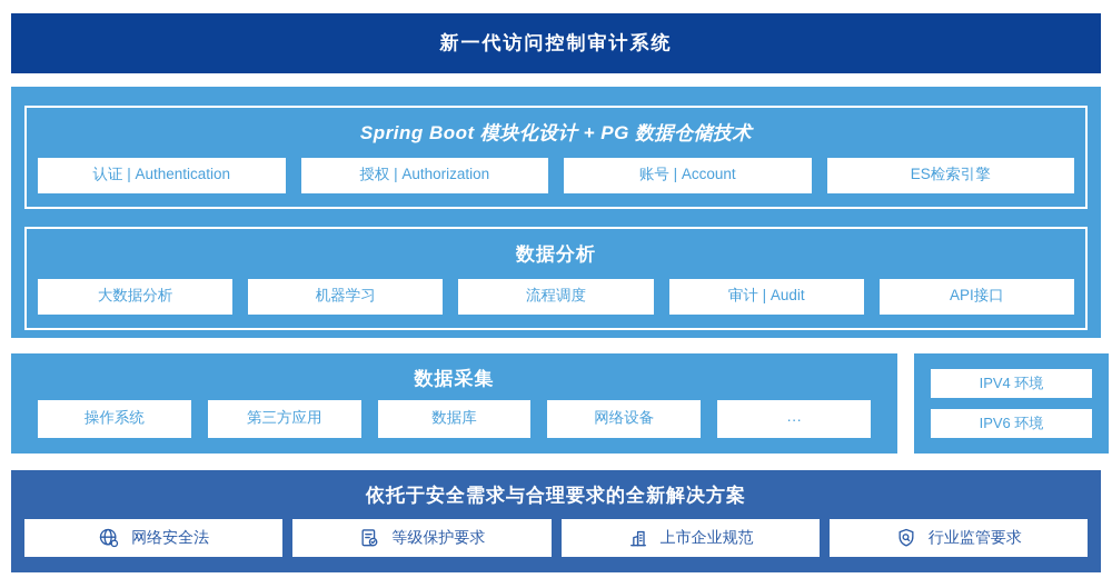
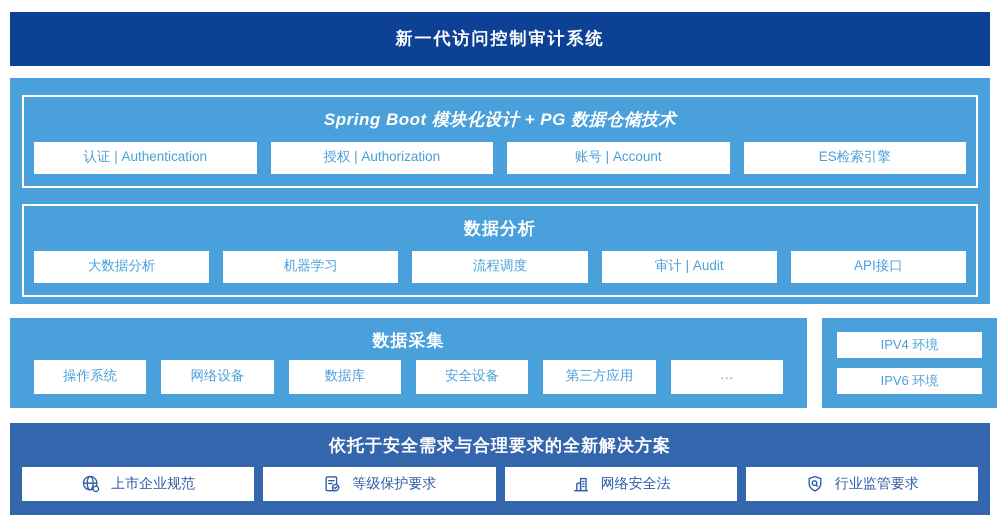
  新一代访问控制审计系统
  Spring Boot 模块化设计 + PG 数据仓储技术
  认证 | Authentication
  授权 | Authorization
  账号 | Account
  ES检索引擎
  数据分析
  大数据分析
  机器学习
  流程调度
  审计 | Audit
  API接口
  数据采集
  操作系统
- 第三方应用
+ 网络设备
  数据库
+ 安全设备
- 网络设备
+ 第三方应用
  ···
  IPV4 环境
  IPV6 环境
  依托于安全需求与合理要求的全新解决方案
- 网络安全法
+ 上市企业规范
  等级保护要求
- 上市企业规范
+ 网络安全法
  行业监管要求
